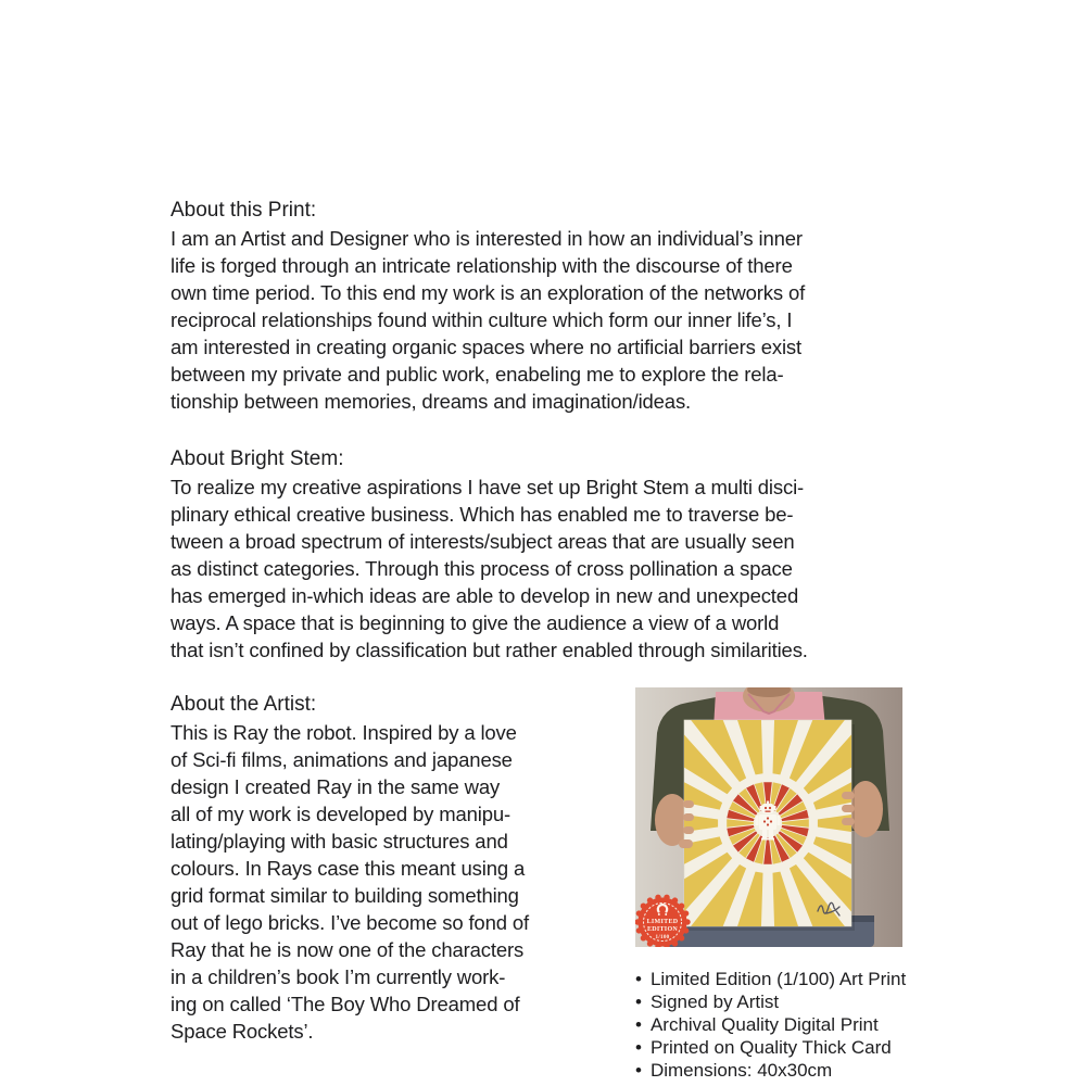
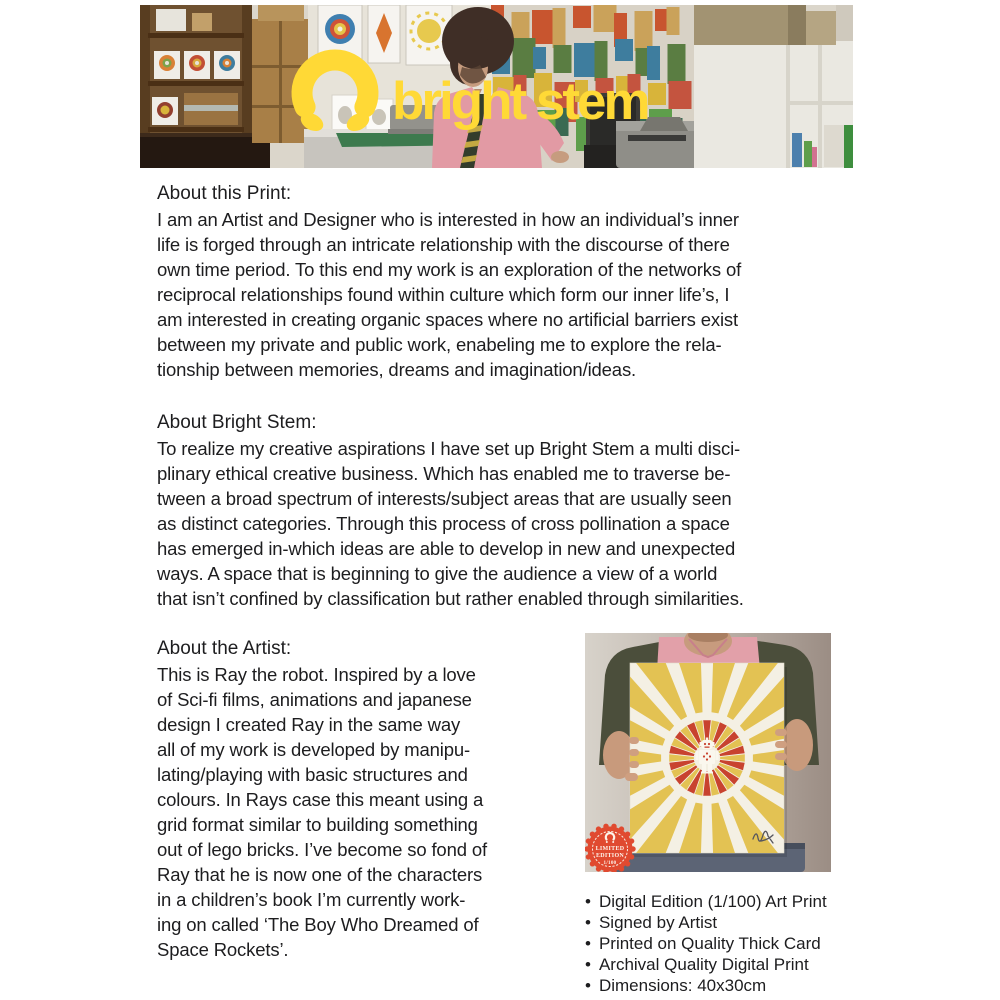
+ bright stem
  About this Print:
  I am an Artist and Designer who is interested in how an individual’s inner
  life is forged through an intricate relationship with the discourse of there
  own time period. To this end my work is an exploration of the networks of
  reciprocal relationships found within culture which form our inner life’s, I
  am interested in creating organic spaces where no artificial barriers exist
  between my private and public work, enabeling me to explore the rela-
  tionship between memories, dreams and imagination/ideas.
  About Bright Stem:
  To realize my creative aspirations I have set up Bright Stem a multi disci-
  plinary ethical creative business. Which has enabled me to traverse be-
  tween a broad spectrum of interests/subject areas that are usually seen
  as distinct categories. Through this process of cross pollination a space
  has emerged in-which ideas are able to develop in new and unexpected
  ways. A space that is beginning to give the audience a view of a world
  that isn’t confined by classification but rather enabled through similarities.
  About the Artist:
  This is Ray the robot. Inspired by a love
  of Sci-fi films, animations and japanese
  design I created Ray in the same way
  all of my work is developed by manipu-
  lating/playing with basic structures and
  colours. In Rays case this meant using a
  grid format similar to building something
  out of lego bricks. I’ve become so fond of
  Ray that he is now one of the characters
  in a children’s book I’m currently work-
  ing on called ‘The Boy Who Dreamed of
  Space Rockets’.
  •
- Limited Edition (1/100) Art Print
+ Digital Edition (1/100) Art Print
  •
  Signed by Artist
  •
- Archival Quality Digital Print
+ Printed on Quality Thick Card
  •
- Printed on Quality Thick Card
+ Archival Quality Digital Print
  •
  Dimensions: 40x30cm
